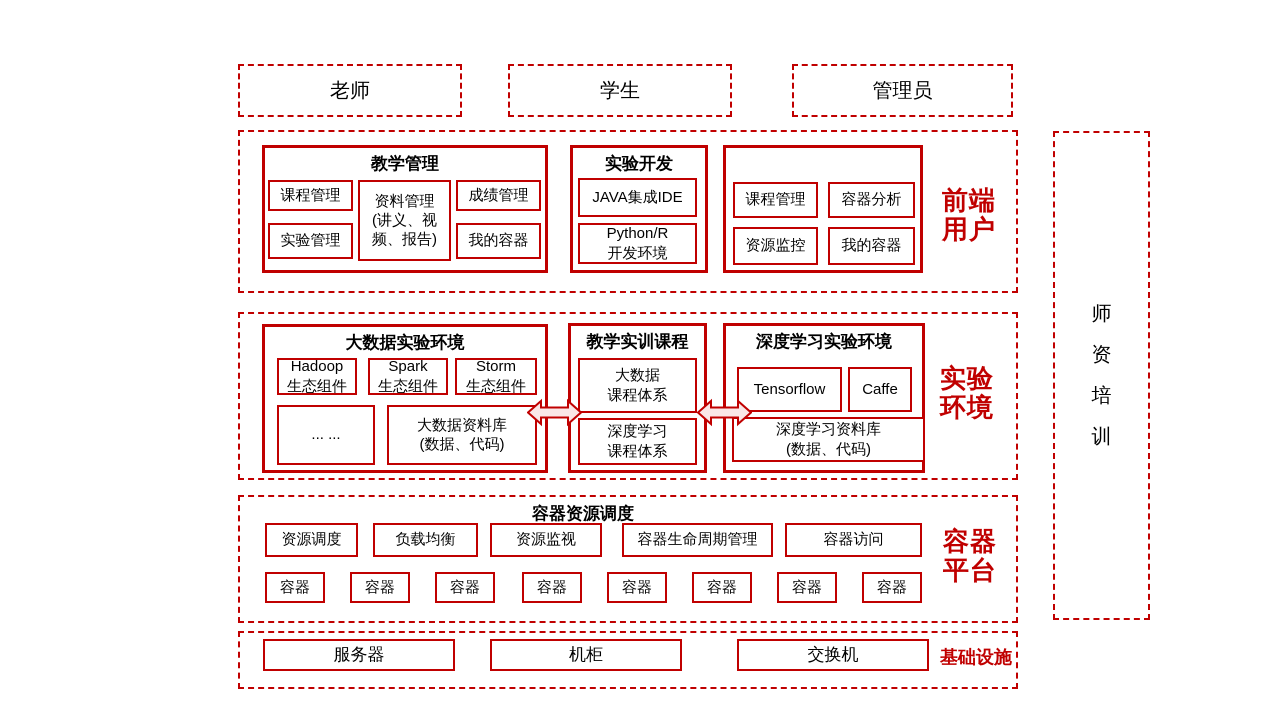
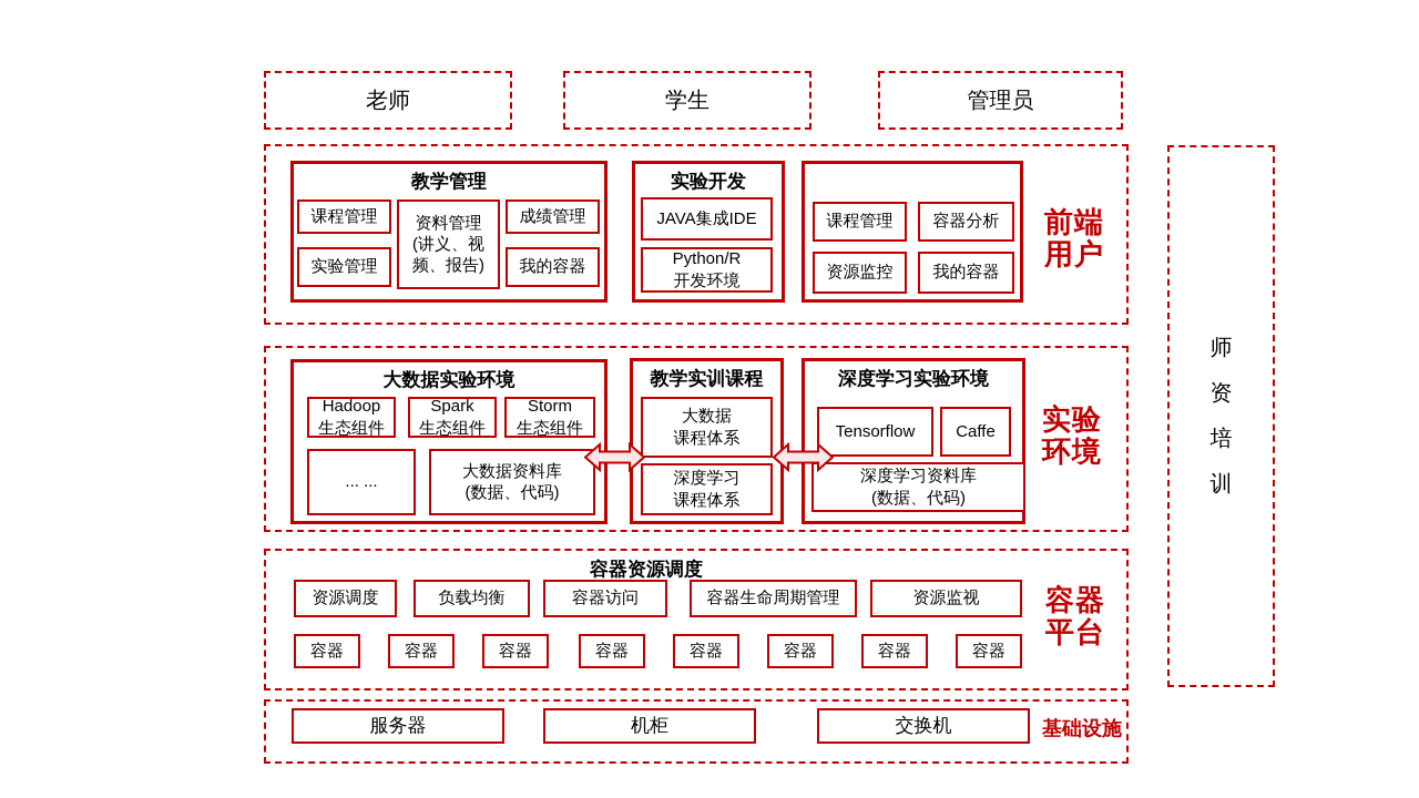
  老师
  学生
  管理员
  师资培训
  教学管理
  课程管理
  实验管理
  资料管理
  (讲义、视
  频、报告)
  成绩管理
  我的容器
  实验开发
  JAVA集成IDE
  Python/R
  开发环境
  课程管理
  容器分析
  资源监控
  我的容器
  前端
  用户
  大数据实验环境
  Hadoop
  生态组件
  Spark
  生态组件
  Storm
  生态组件
  ... ...
  大数据资料库
  (数据、代码)
  教学实训课程
  大数据
  课程体系
  深度学习
  课程体系
  深度学习实验环境
  Tensorflow
  Caffe
  深度学习资料库
  (数据、代码)
  实验
  环境
  容器资源调度
  资源调度
  负载均衡
- 资源监视
+ 容器访问
  容器生命周期管理
- 容器访问
+ 资源监视
  容器
  容器
  容器
  容器
  容器
  容器
  容器
  容器
  容器
  平台
  服务器
  机柜
  交换机
  基础设施
